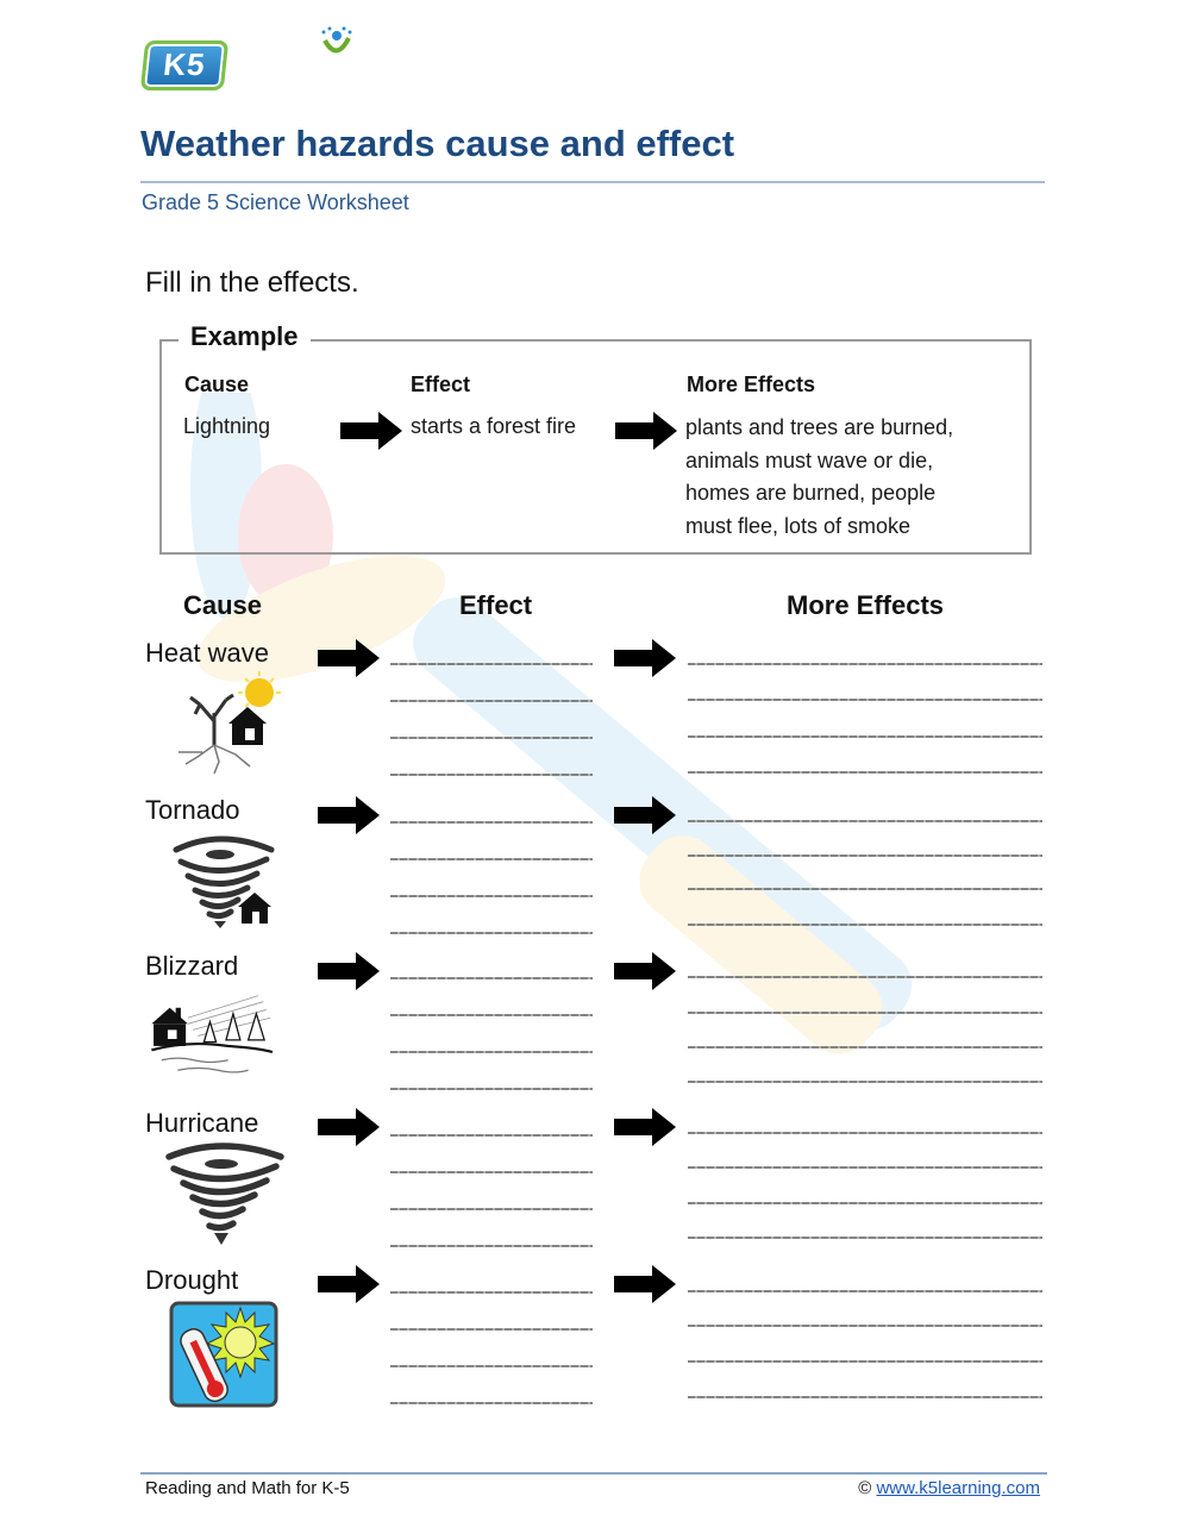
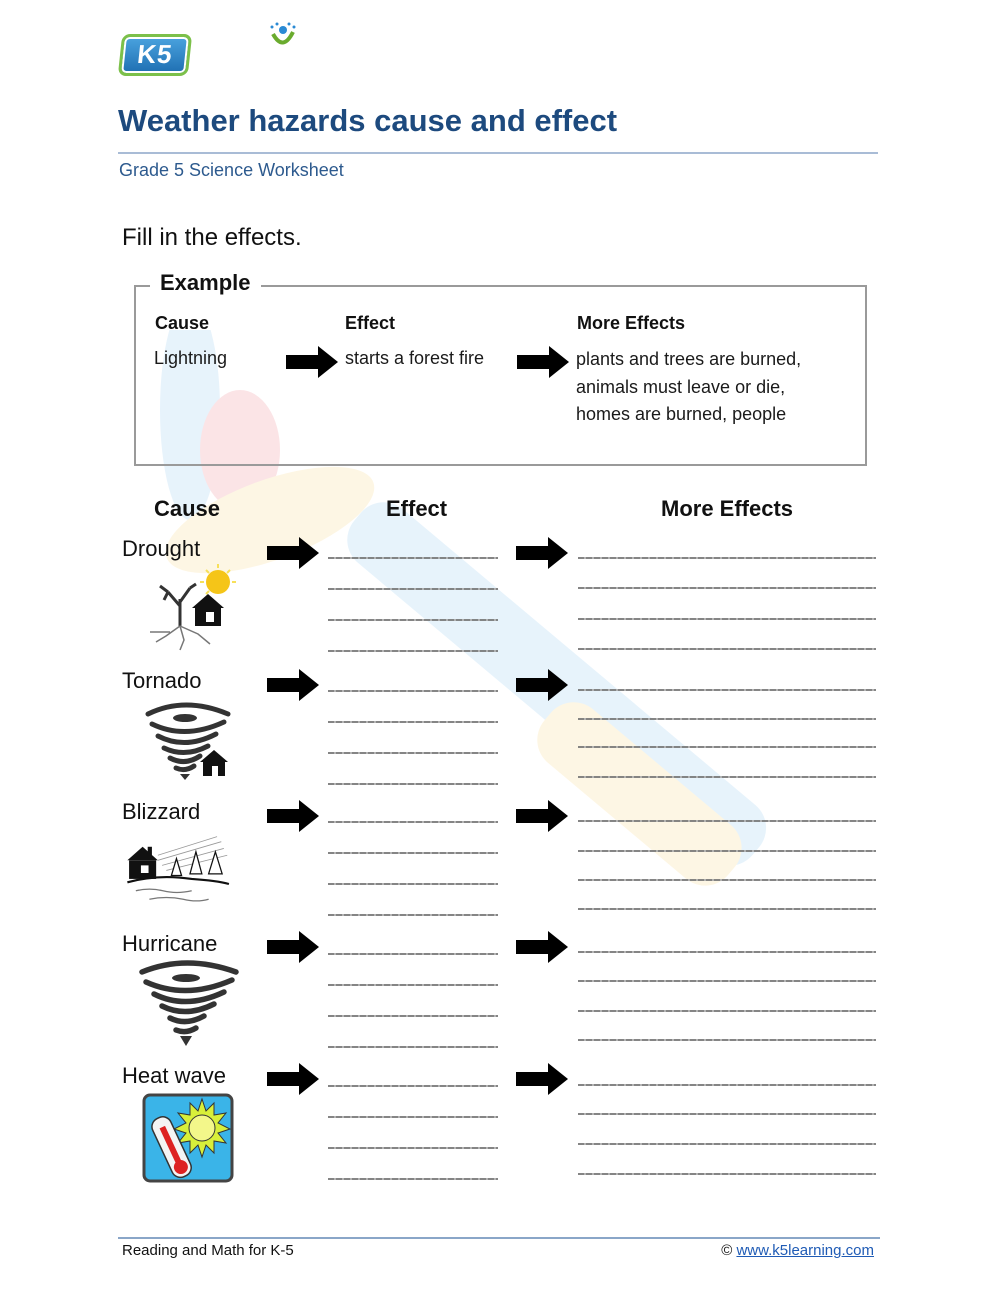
  Weather hazards cause and effect
  Grade 5 Science Worksheet
  Fill in the effects.
  Example
  Cause
  Effect
  More Effects
  Lightning
  starts a forest fire
  plants and trees are burned,
- animals must wave or die,
+ animals must leave or die,
  homes are burned, people
- must flee, lots of smoke
  Cause
  Effect
  More Effects
- Heat wave
+ Drought
  Tornado
  Blizzard
  Hurricane
- Drought
+ Heat wave
  Reading and Math for K-5
  © www.k5learning.com
